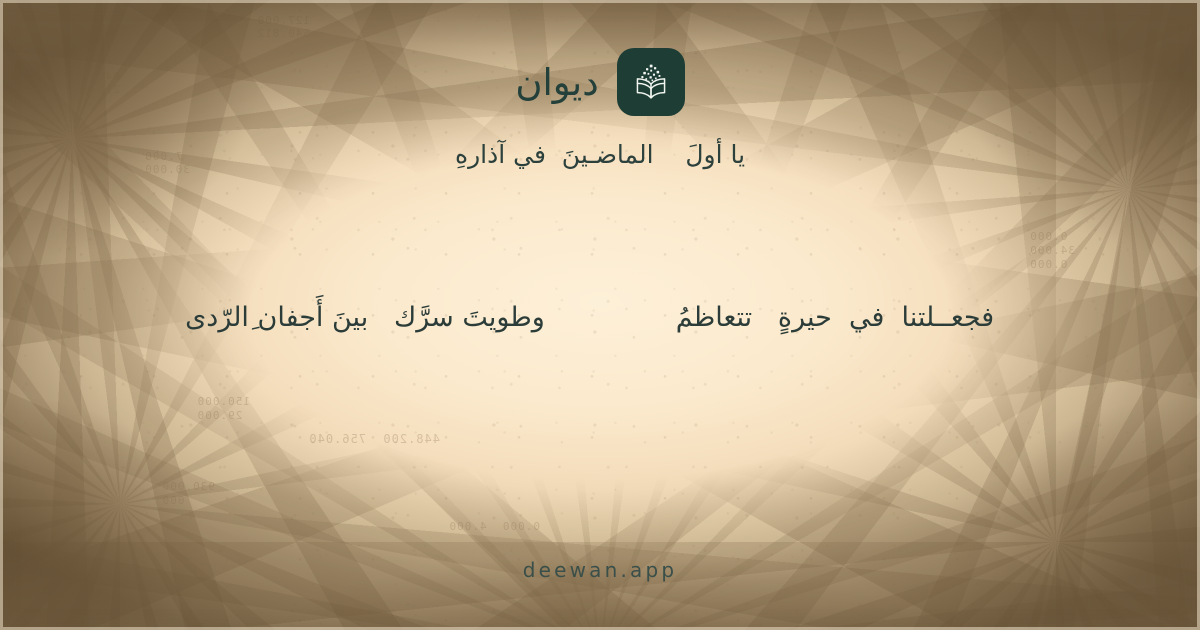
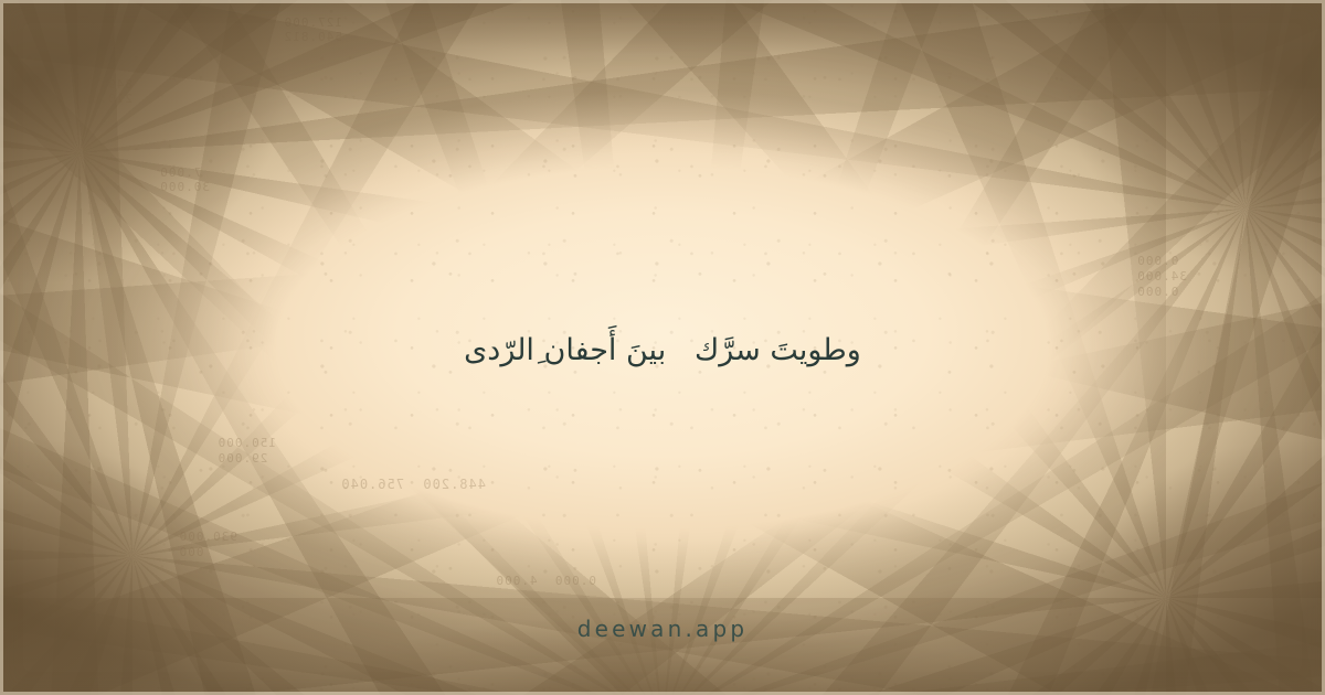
- ديوان
- يا أولَ الماضـينَ في آذارهِ
- فجعــلتنا في حيرةٍ تتعاظمُ
  وطويتَ سرَّك بينَ أَجفان ِالرّدى
  deewan.app
